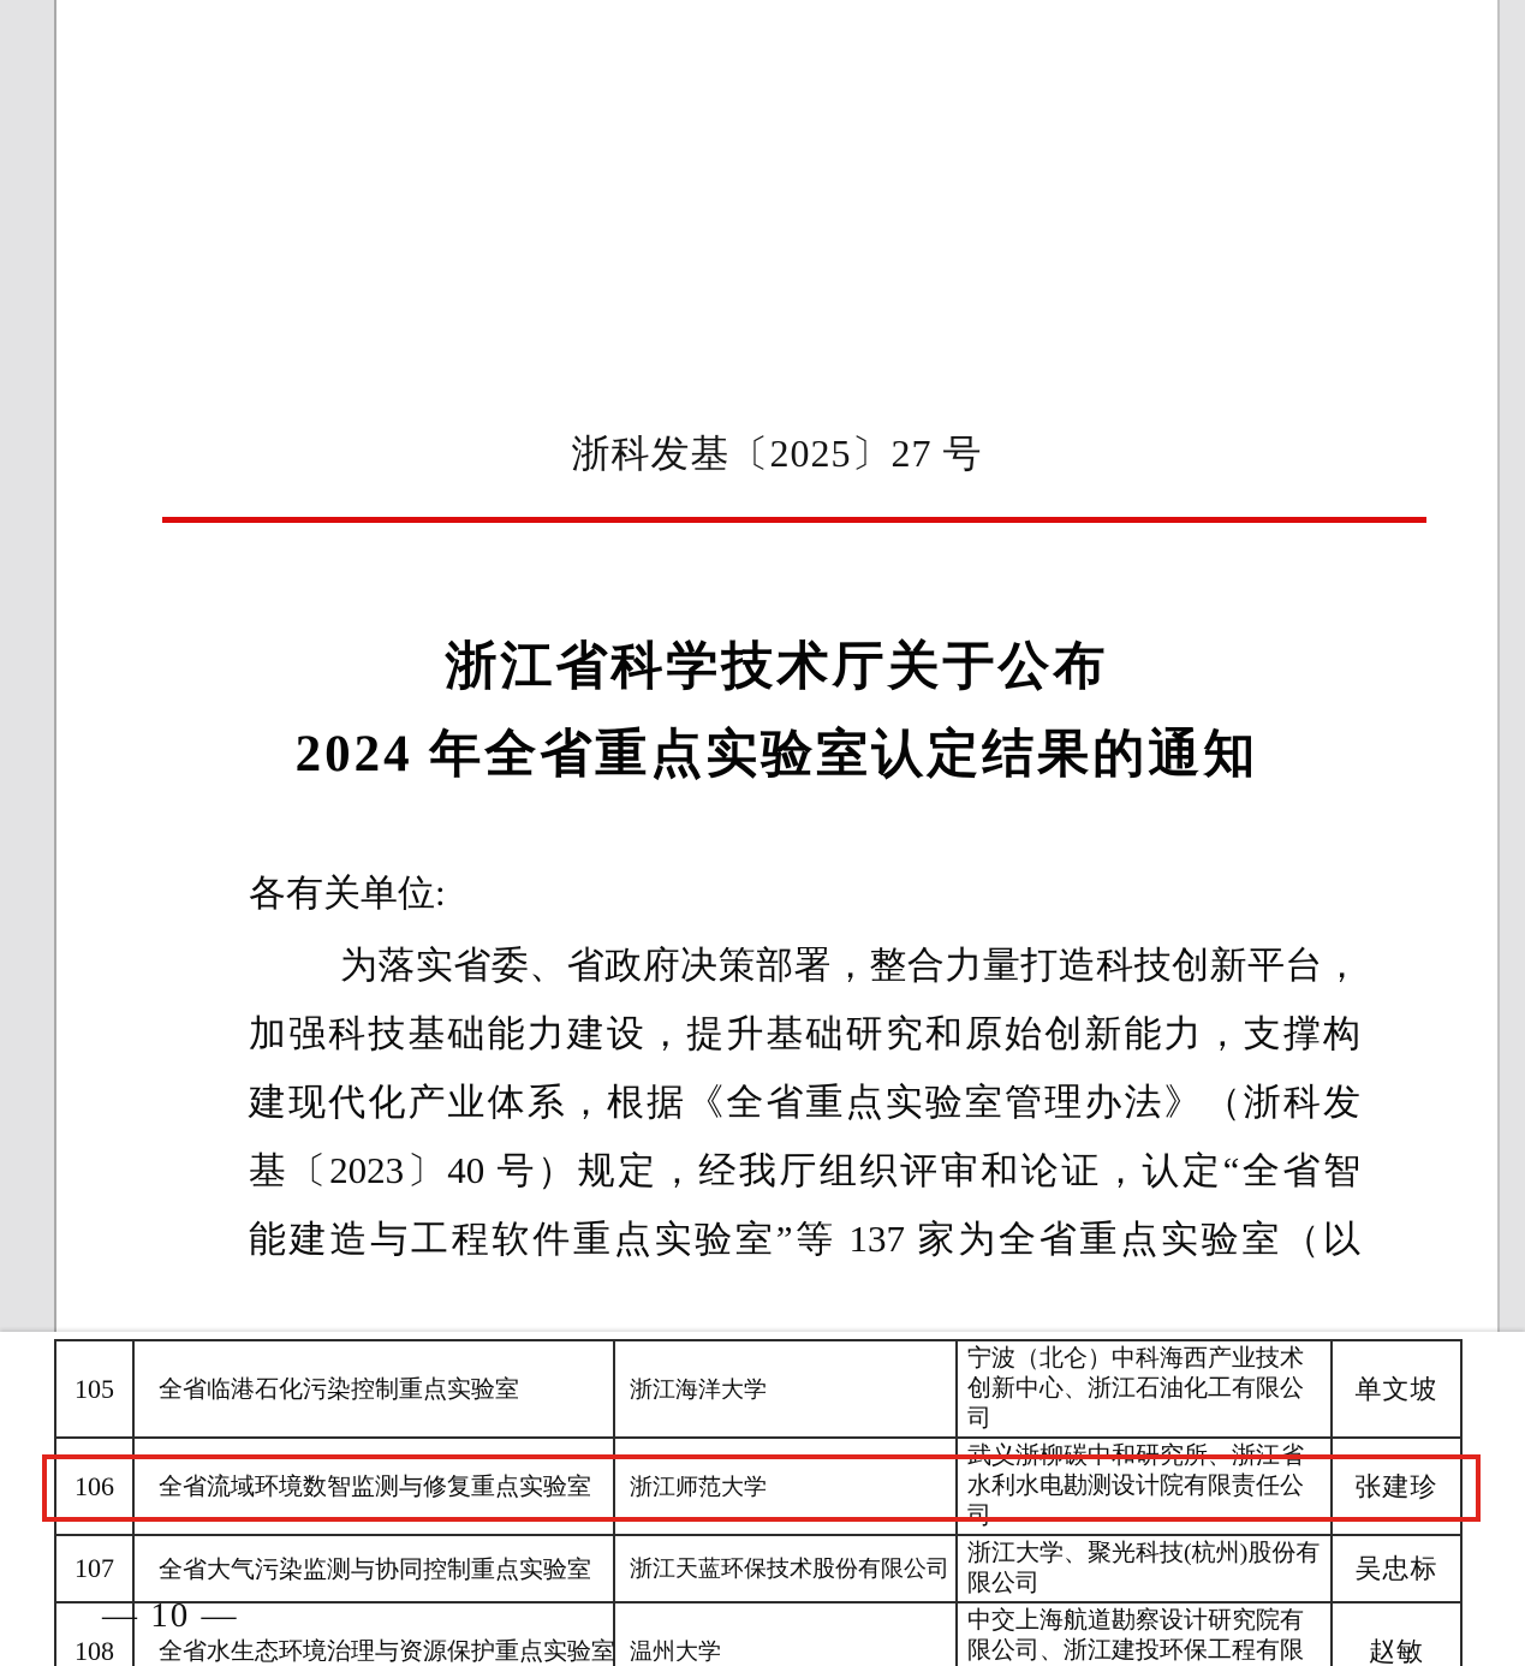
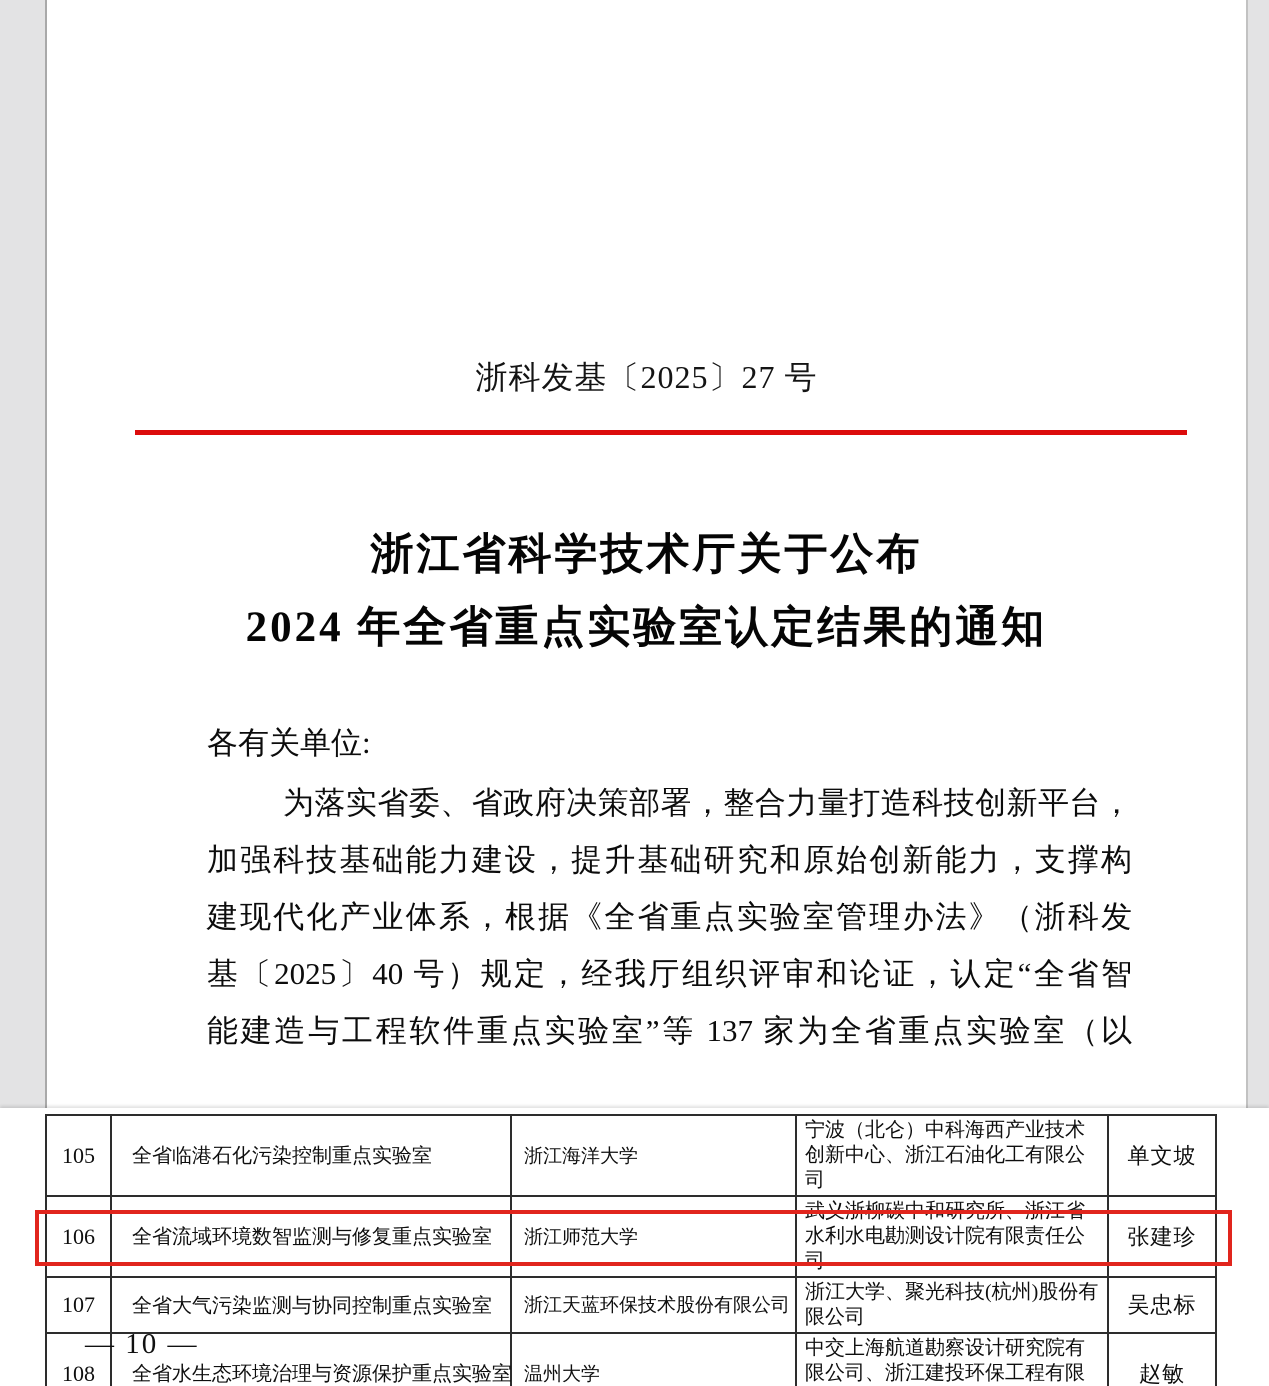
  浙科发基〔2025〕27 号
  浙江省科学技术厅关于公布
  2024 年全省重点实验室认定结果的通知
  各有关单位:
  为落实省委、省政府决策部署，整合力量打造科技创新平台，
  加强科技基础能力建设，提升基础研究和原始创新能力，支撑构
  建现代化产业体系，根据《全省重点实验室管理办法》（浙科发
- 基〔2023〕40 号）规定，经我厅组织评审和论证，认定“全省智
+ 基〔2025〕40 号）规定，经我厅组织评审和论证，认定“全省智
  能建造与工程软件重点实验室”等 137 家为全省重点实验室（以
  105	全省临港石化污染控制重点实验室	浙江海洋大学	宁波（北仑）中科海西产业技术创新中心、浙江石油化工有限公司	单文坡
  106	全省流域环境数智监测与修复重点实验室	浙江师范大学	武义浙柳碳中和研究所、浙江省水利水电勘测设计院有限责任公司	张建珍
  107	全省大气污染监测与协同控制重点实验室	浙江天蓝环保技术股份有限公司	浙江大学、聚光科技(杭州)股份有限公司	吴忠标
  108	全省水生态环境治理与资源保护重点实验室	温州大学	中交上海航道勘察设计研究院有限公司、浙江建投环保工程有限	赵敏
  — 10 —
